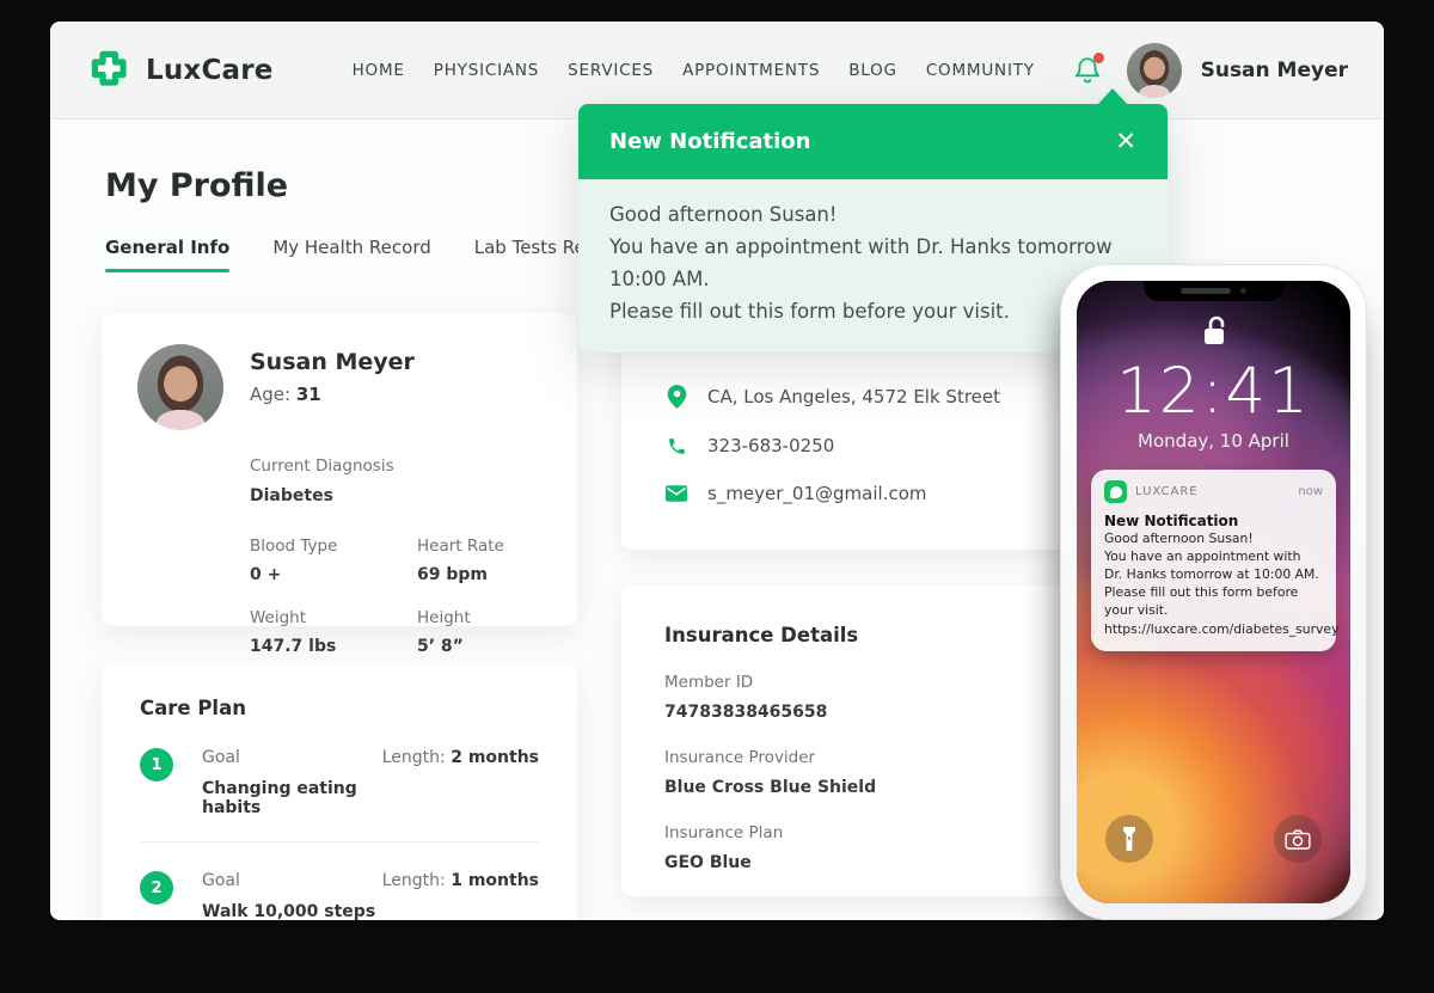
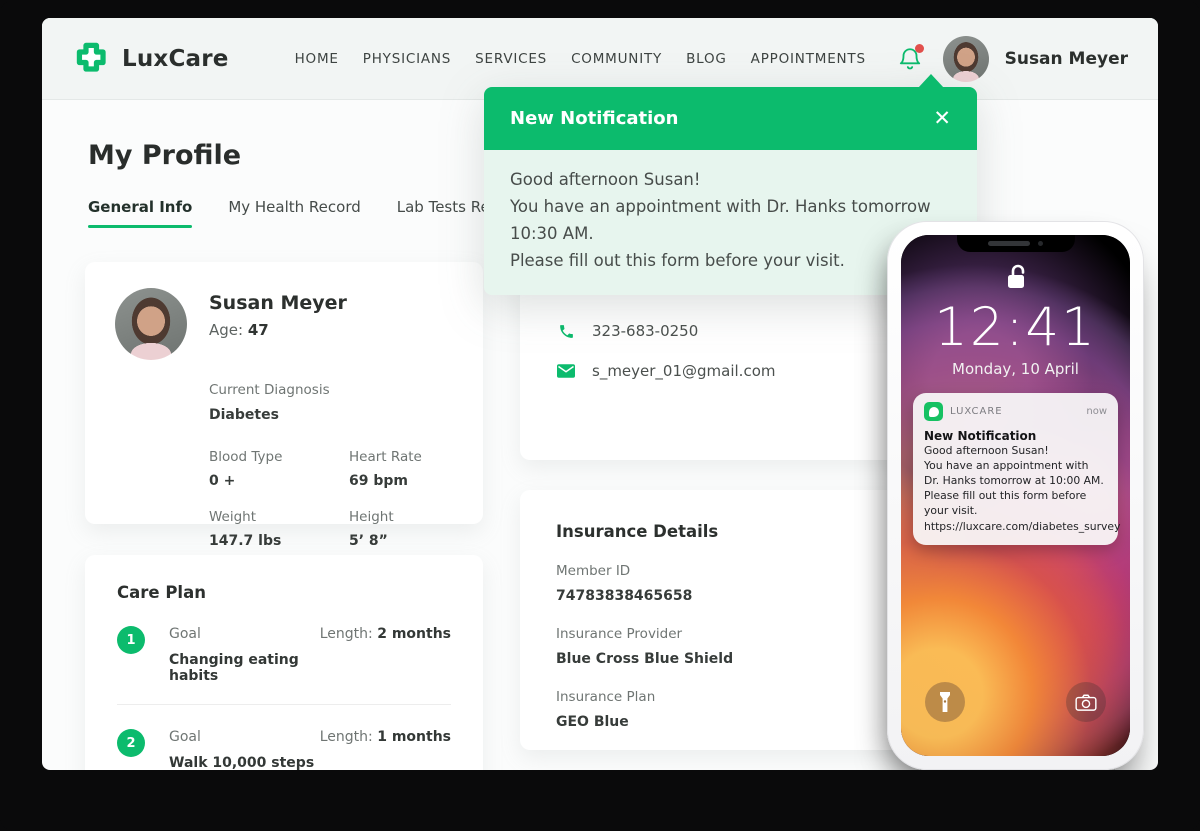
  LuxCare
  HOME
  PHYSICIANS
  SERVICES
- APPOINTMENTS
+ COMMUNITY
  BLOG
- COMMUNITY
+ APPOINTMENTS
  Susan Meyer
  My Profile
  General Info
  My Health Record
  Susan Meyer
- Age: 31
+ Age: 47
  Current Diagnosis
  Diabetes
  Blood Type
  0 +
  Heart Rate
  69 bpm
  Weight
  147.7 lbs
  Height
  5’ 8”
  Care Plan
  1
  Goal
  Changing eating habits
  Length: 2 months
  2
  Goal
  Walk 10,000 steps
  Length: 1 months
- CA, Los Angeles, 4572 Elk Street
  323-683-0250
  s_meyer_01@gmail.com
  Insurance Details
  Member ID
  74783838465658
  Insurance Provider
  Blue Cross Blue Shield
  Insurance Plan
  GEO Blue
  New Notification
  ✕
  Good afternoon Susan!
- You have an appointment with Dr. Hanks tomorrow 10:00 AM.
+ You have an appointment with Dr. Hanks tomorrow 10:30 AM.
  Please fill out this form before your visit.
  12:41
  Monday, 10 April
  LUXCARE
  now
  New Notification
  Good afternoon Susan!
  You have an appointment with Dr. Hanks tomorrow at 10:00 AM.
  Please fill out this form before your visit.
  https://luxcare.com/diabetes_survey
